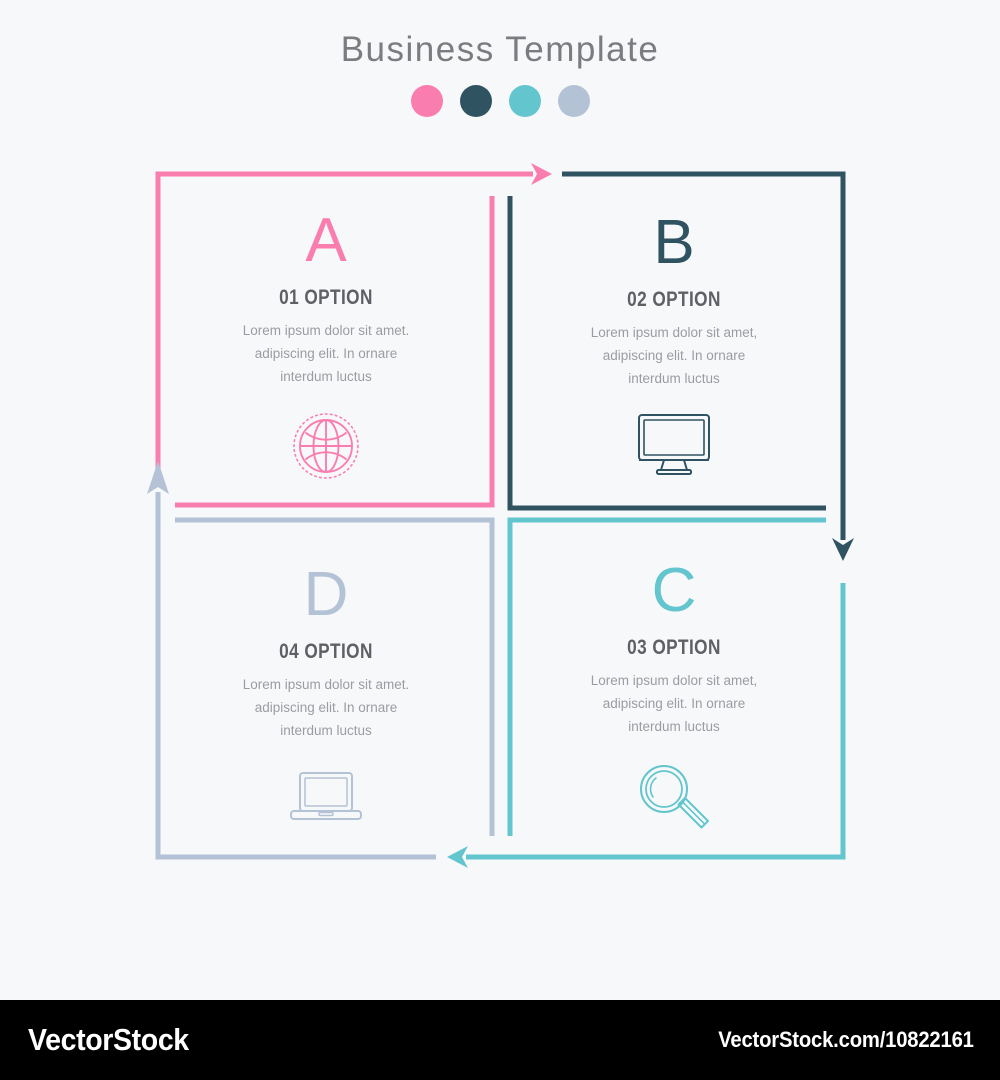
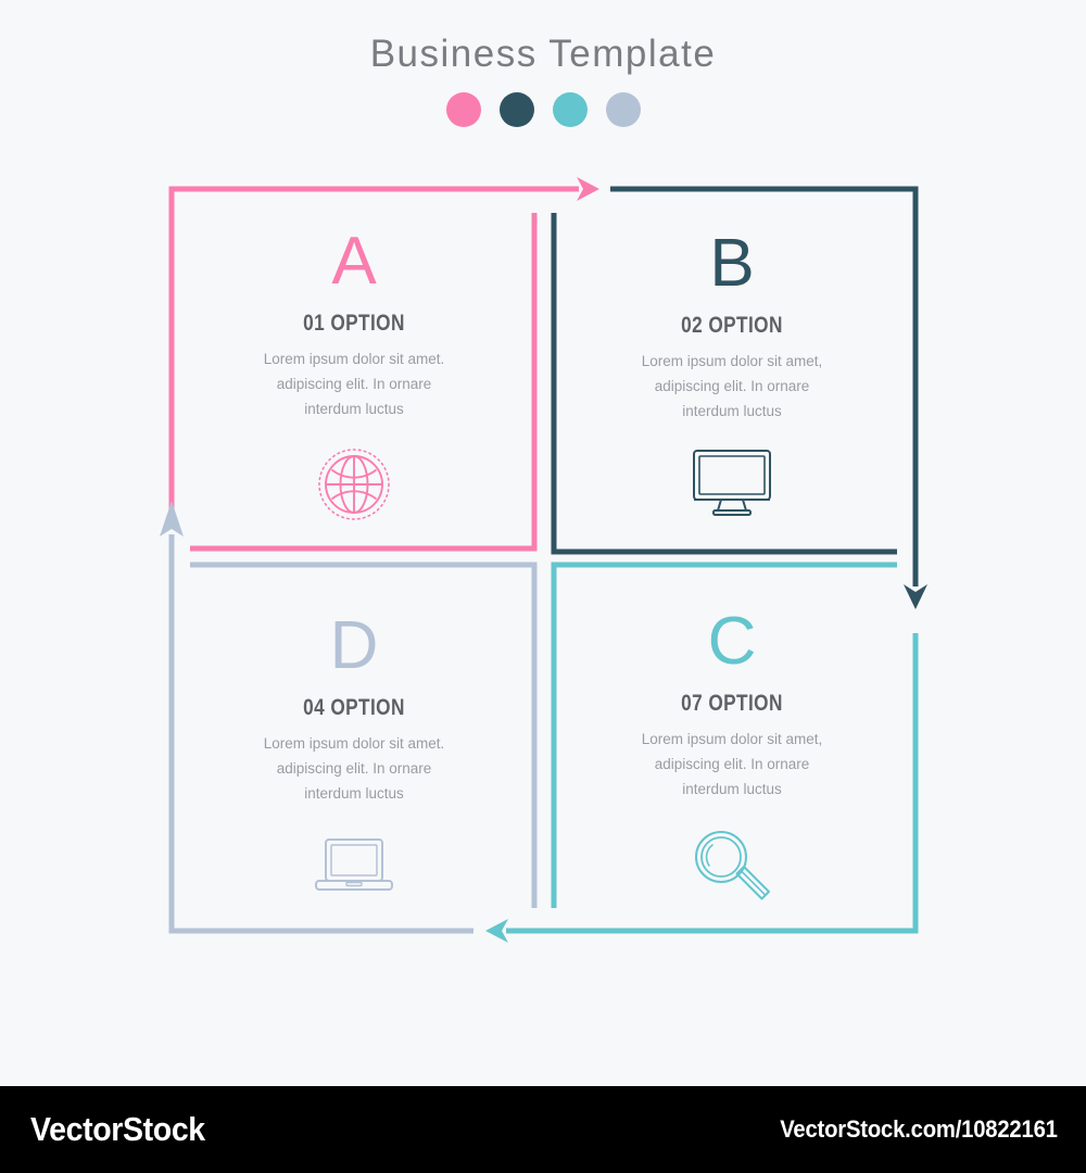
  Business Template
  A
  01 OPTION
  Lorem ipsum dolor sit amet.
  adipiscing elit. In ornare
  interdum luctus
  B
  02 OPTION
  Lorem ipsum dolor sit amet,
  adipiscing elit. In ornare
  interdum luctus
  C
- 03 OPTION
+ 07 OPTION
  Lorem ipsum dolor sit amet,
  adipiscing elit. In ornare
  interdum luctus
  D
  04 OPTION
  Lorem ipsum dolor sit amet.
  adipiscing elit. In ornare
  interdum luctus
  VectorStock
  VectorStock.com/10822161
